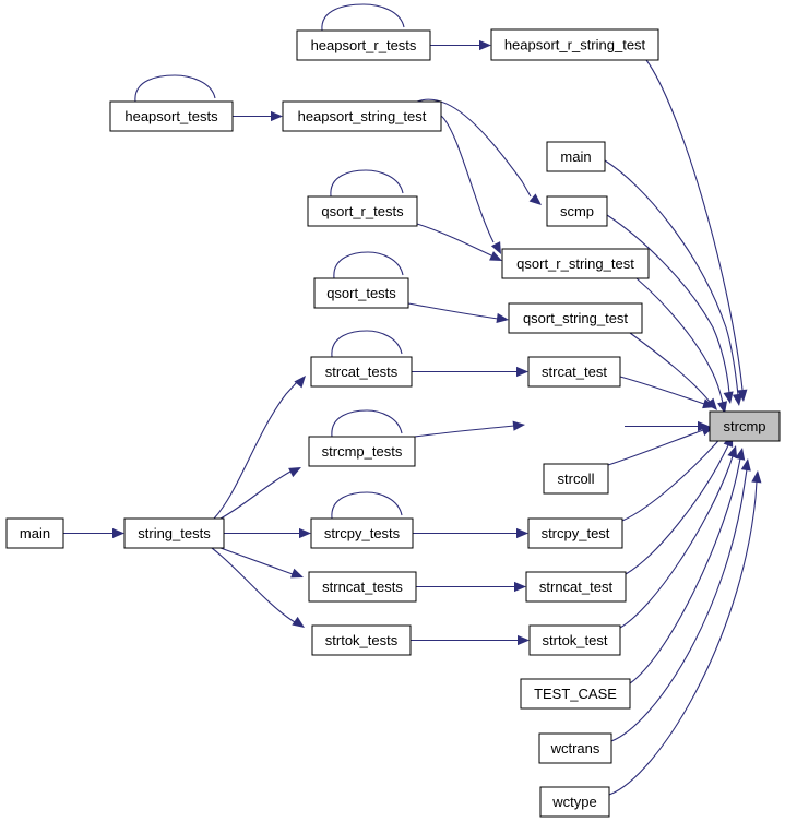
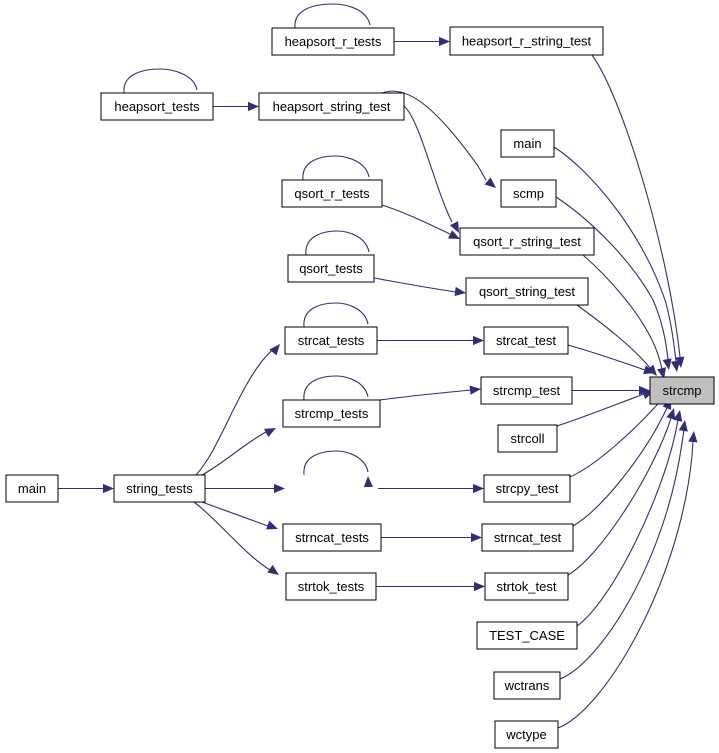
  heapsort_r_tests
  heapsort_r_string_test
  heapsort_tests
  heapsort_string_test
  main
  qsort_r_tests
  scmp
  qsort_r_string_test
  qsort_tests
  qsort_string_test
  strcat_tests
  strcat_test
+ strcmp_test
  strcmp_tests
  strcmp
  strcoll
  main
  string_tests
- strcpy_tests
  strcpy_test
  strncat_tests
  strncat_test
  strtok_tests
  strtok_test
  TEST_CASE
  wctrans
  wctype
